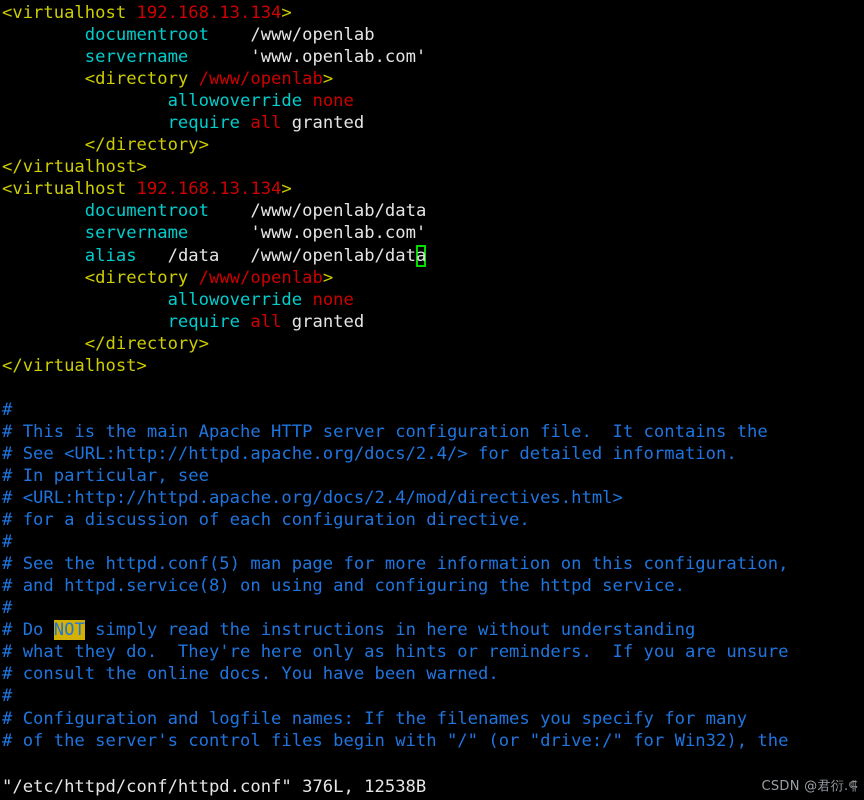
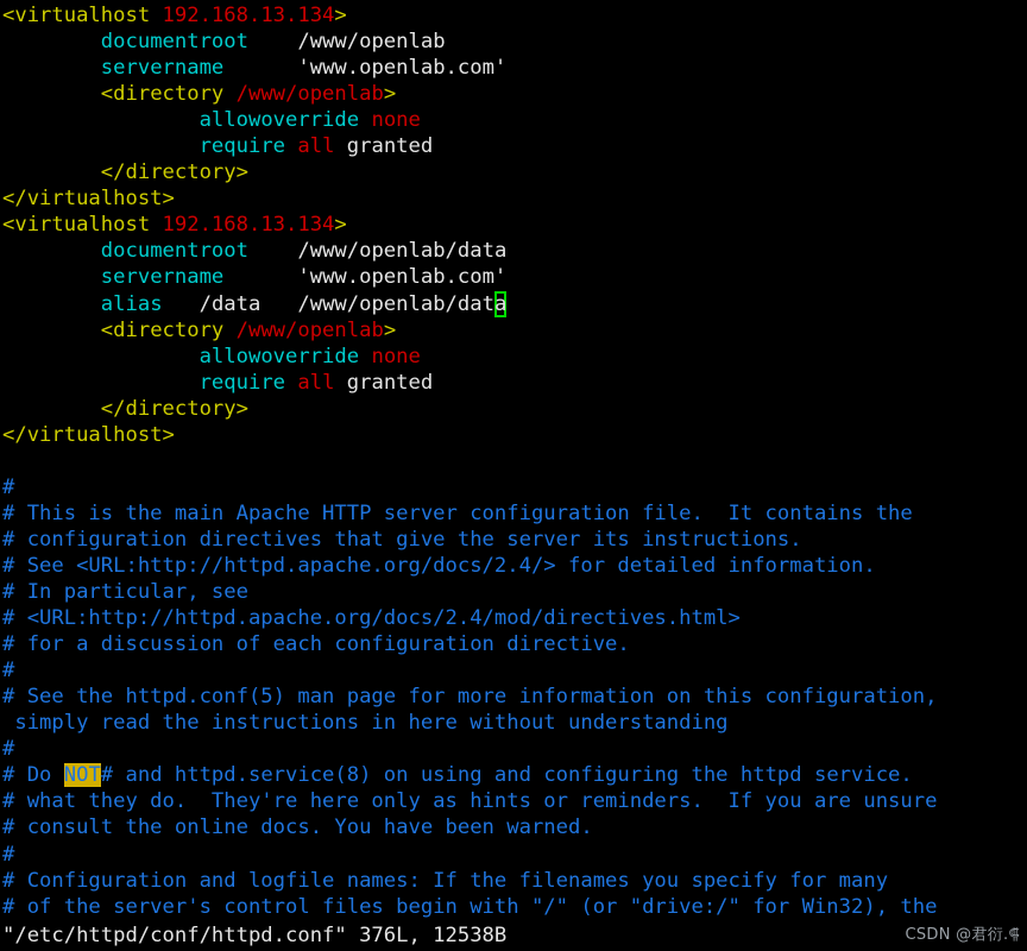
  <virtualhost 192.168.13.134>
  documentroot /www/openlab
  servername 'www.openlab.com'
  <directory /www/openlab>
  allowoverride none
  require all granted
  </directory>
  </virtualhost>
  <virtualhost 192.168.13.134>
  documentroot /www/openlab/data
  servername 'www.openlab.com'
  alias /data /www/openlab/data
  <directory /www/openlab>
  allowoverride none
  require all granted
  </directory>
  </virtualhost>
  #
  # This is the main Apache HTTP server configuration file. It contains the
+ # configuration directives that give the server its instructions.
  # See <URL:http://httpd.apache.org/docs/2.4/> for detailed information.
  # In particular, see
  # <URL:http://httpd.apache.org/docs/2.4/mod/directives.html>
  # for a discussion of each configuration directive.
  #
  # See the httpd.conf(5) man page for more information on this configuration,
- # and httpd.service(8) on using and configuring the httpd service.
+ simply read the instructions in here without understanding
  #
- # Do NOT simply read the instructions in here without understanding
+ # Do NOT# and httpd.service(8) on using and configuring the httpd service.
  # what they do. They're here only as hints or reminders. If you are unsure
  # consult the online docs. You have been warned.
  #
  # Configuration and logfile names: If the filenames you specify for many
  # of the server's control files begin with "/" (or "drive:/" for Win32), the
  "/etc/httpd/conf/httpd.conf" 376L, 12538B
  CSDN @君衍.⸿
